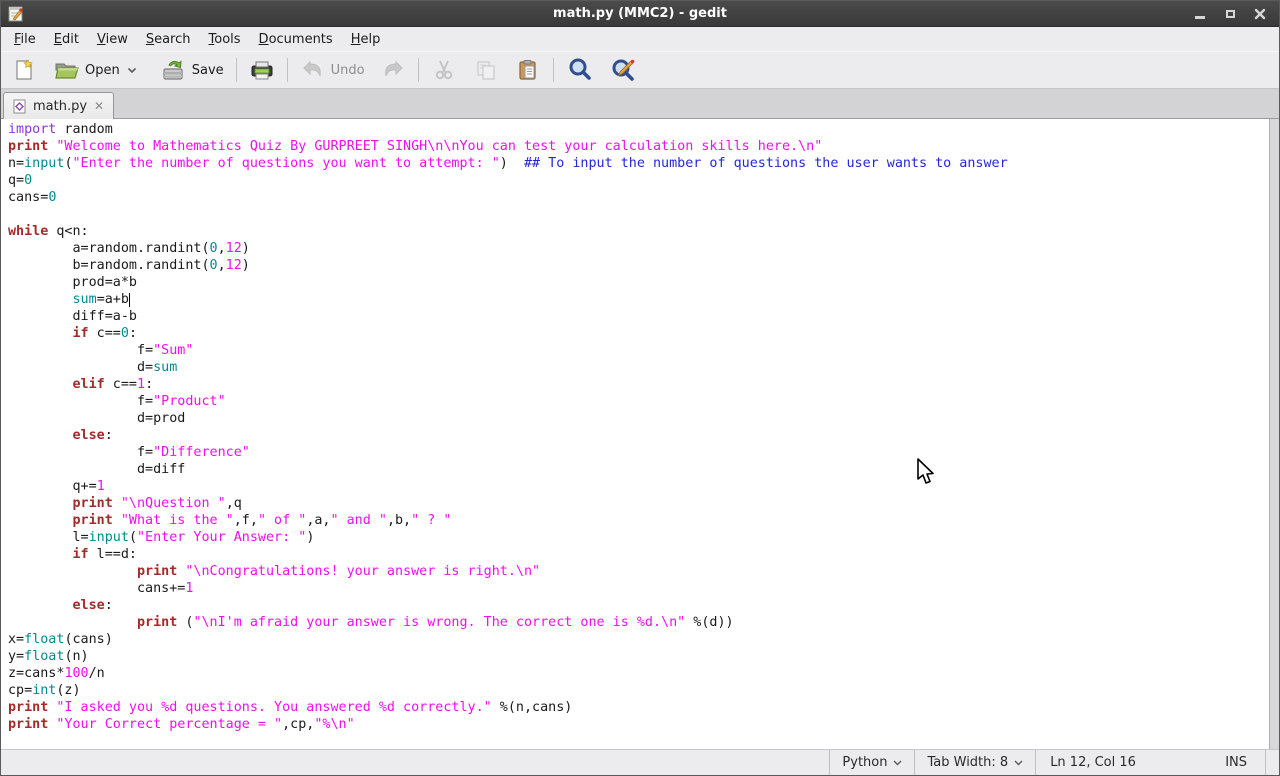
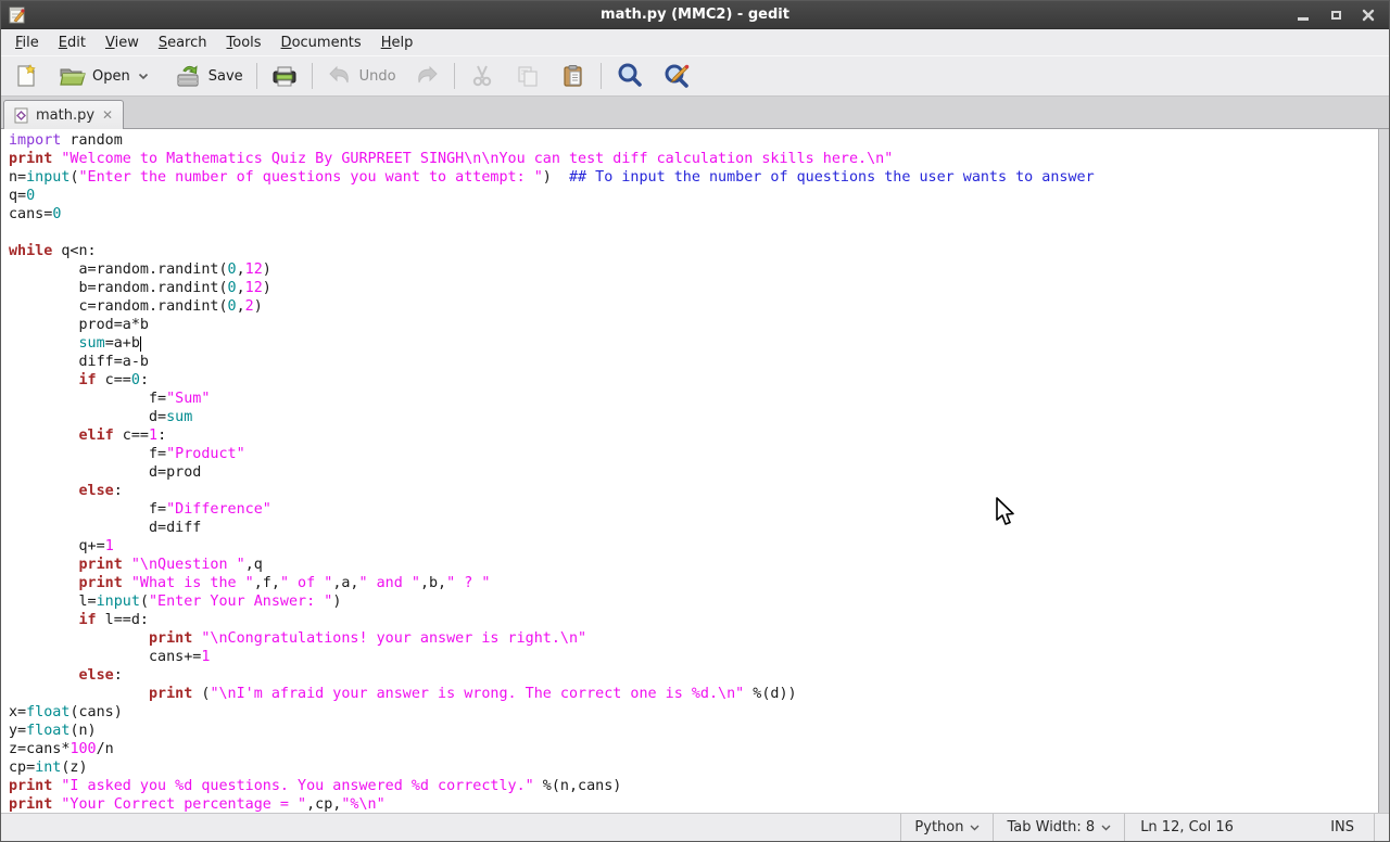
  math.py (MMC2) - gedit
  File
  Edit
  View
  Search
  Tools
  Documents
  Help
  Open
  Save
  Undo
  math.py
  ✕
  import random
- print "Welcome to Mathematics Quiz By GURPREET SINGH\n\nYou can test your calculation skills here.\n"
+ print "Welcome to Mathematics Quiz By GURPREET SINGH\n\nYou can test diff calculation skills here.\n"
  n=input("Enter the number of questions you want to attempt: ") ## To input the number of questions the user wants to answer
  q=0
  cans=0
  while q<n:
  a=random.randint(0,12)
  b=random.randint(0,12)
+ c=random.randint(0,2)
  prod=a*b
  sum=a+b
  diff=a-b
  if c==0:
  f="Sum"
  d=sum
  elif c==1:
  f="Product"
  d=prod
  else:
  f="Difference"
  d=diff
  q+=1
  print "\nQuestion ",q
  print "What is the ",f," of ",a," and ",b," ? "
  l=input("Enter Your Answer: ")
  if l==d:
  print "\nCongratulations! your answer is right.\n"
  cans+=1
  else:
  print ("\nI'm afraid your answer is wrong. The correct one is %d.\n" %(d))
  x=float(cans)
  y=float(n)
  z=cans*100/n
  cp=int(z)
  print "I asked you %d questions. You answered %d correctly." %(n,cans)
  print "Your Correct percentage = ",cp,"%\n"
  Python
  Tab Width: 8
  Ln 12, Col 16
  INS
